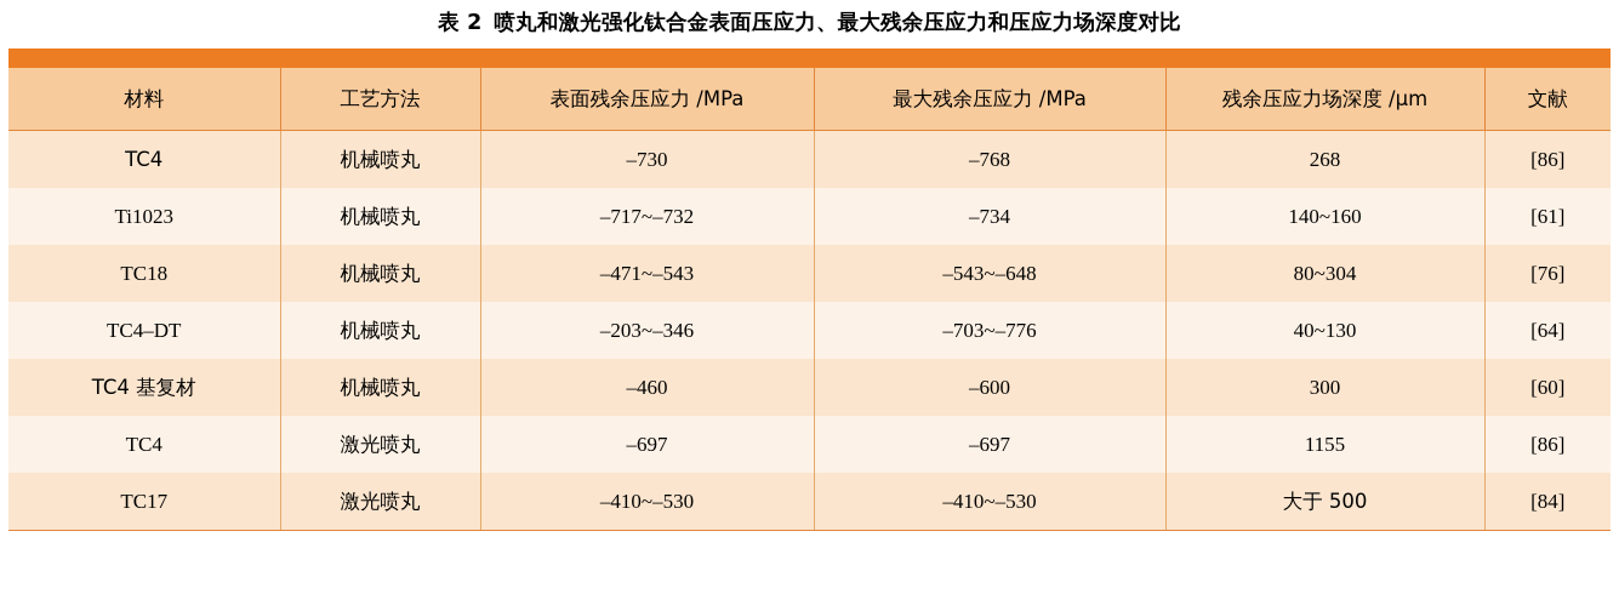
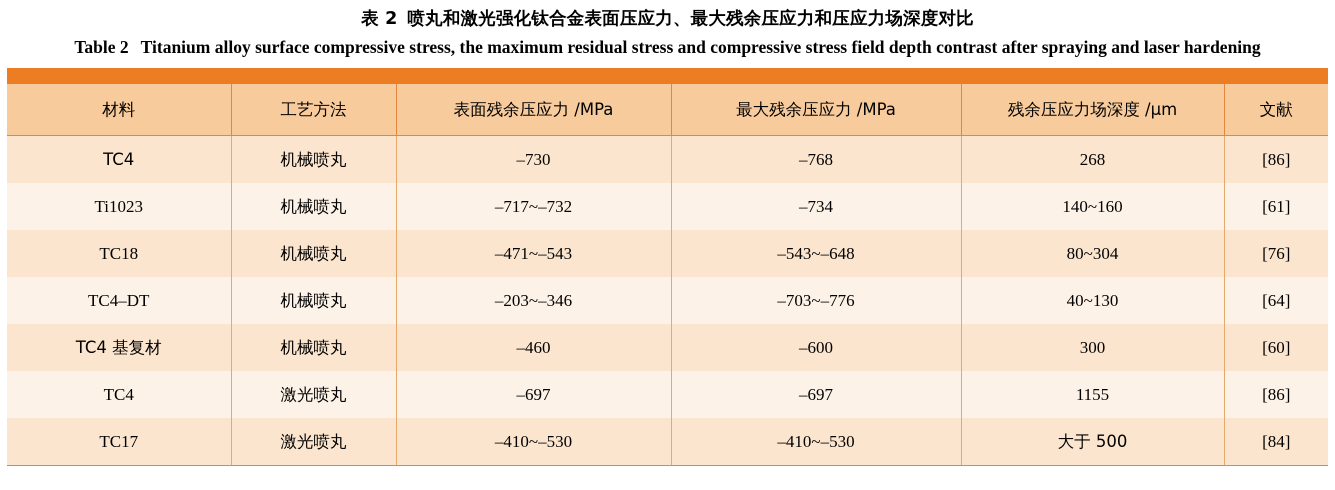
  表 2 喷丸和激光强化钛合金表面压应力、最大残余压应力和压应力场深度对比
+ Table 2 Titanium alloy surface compressive stress, the maximum residual stress and compressive stress field depth contrast after spraying and laser hardening
  材料	工艺方法	表面残余压应力 /MPa	最大残余压应力 /MPa	残余压应力场深度 /μm	文献
  TC4	机械喷丸	–730	–768	268	[86]
  Ti1023	机械喷丸	–717~–732	–734	140~160	[61]
  TC18	机械喷丸	–471~–543	–543~–648	80~304	[76]
  TC4–DT	机械喷丸	–203~–346	–703~–776	40~130	[64]
  TC4 基复材	机械喷丸	–460	–600	300	[60]
  TC4	激光喷丸	–697	–697	1155	[86]
  TC17	激光喷丸	–410~–530	–410~–530	大于 500	[84]
